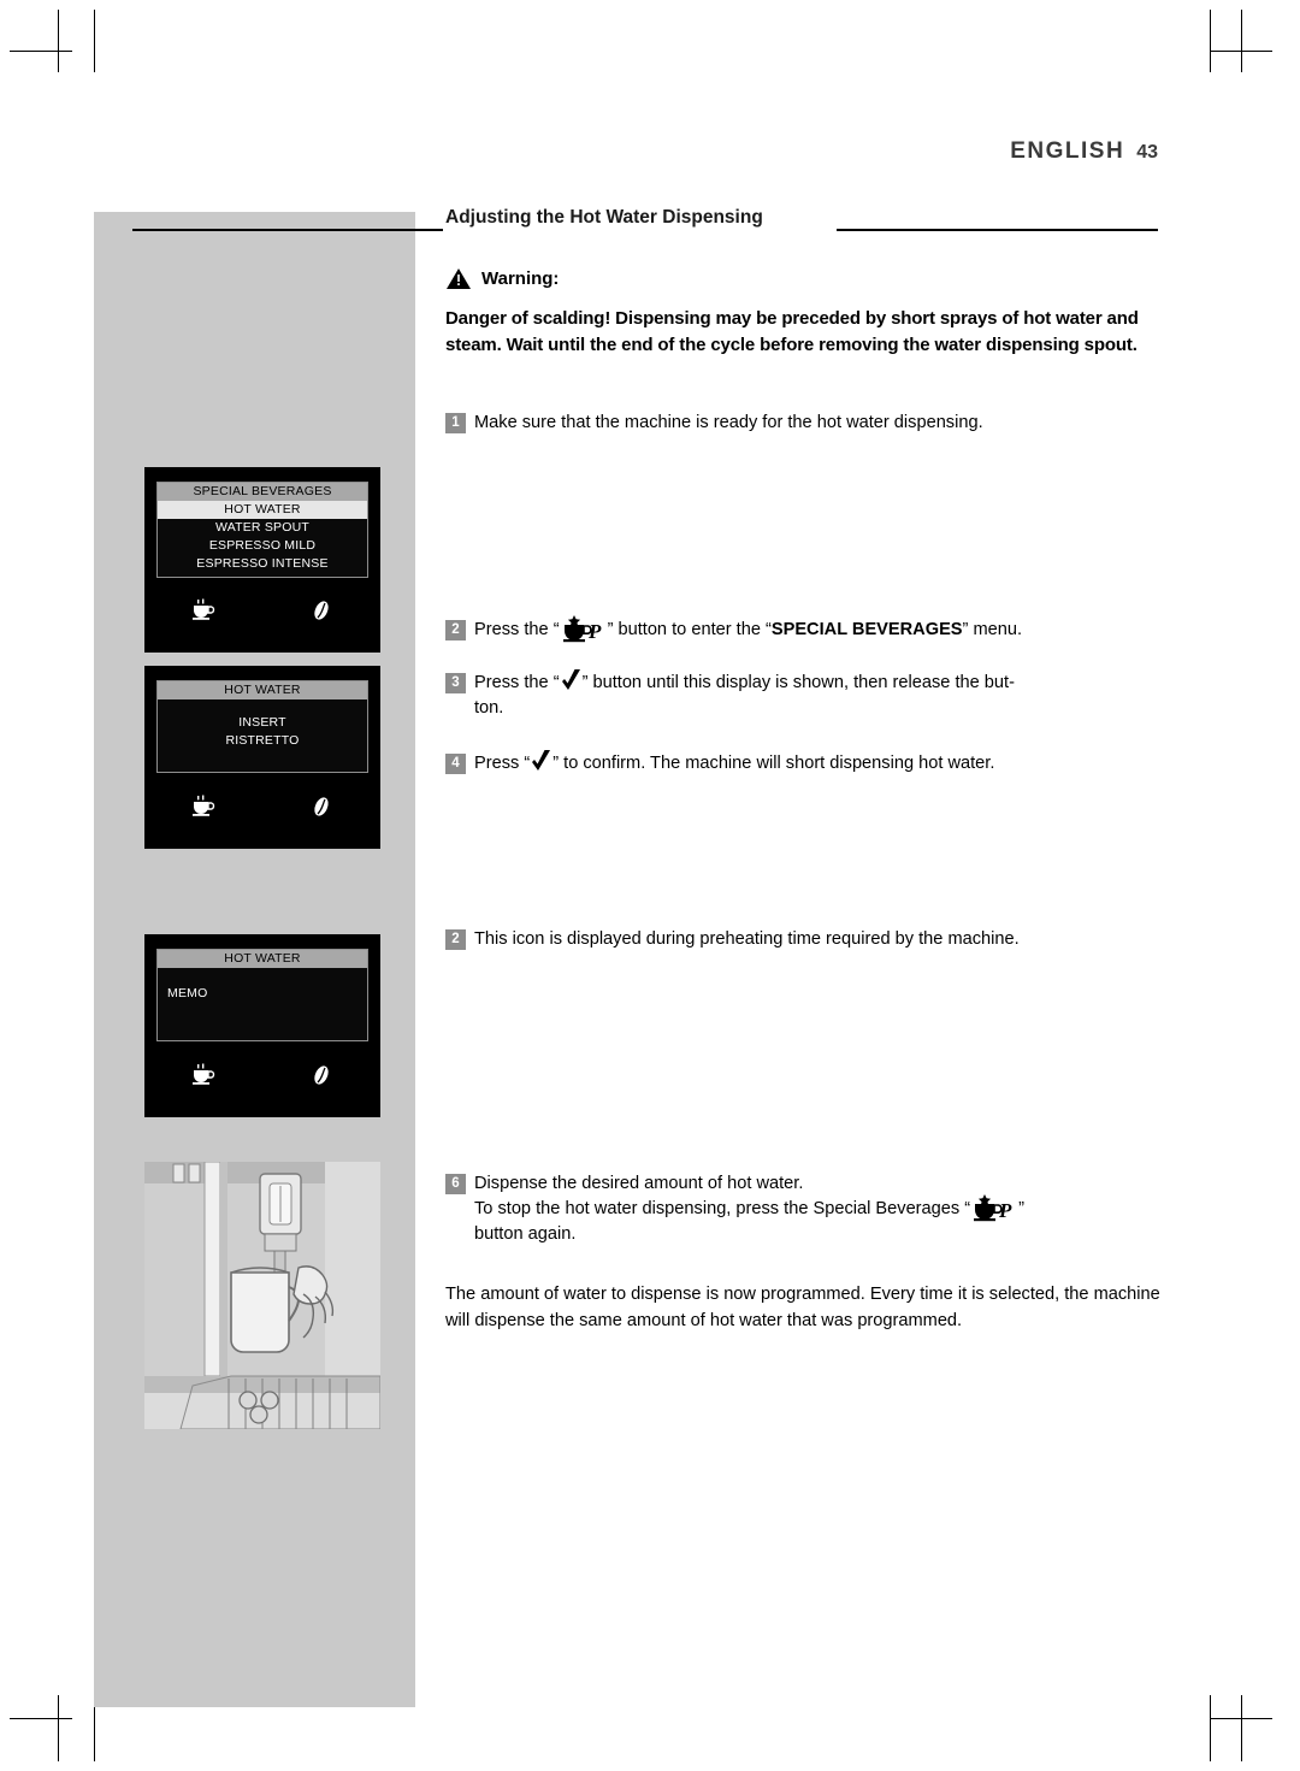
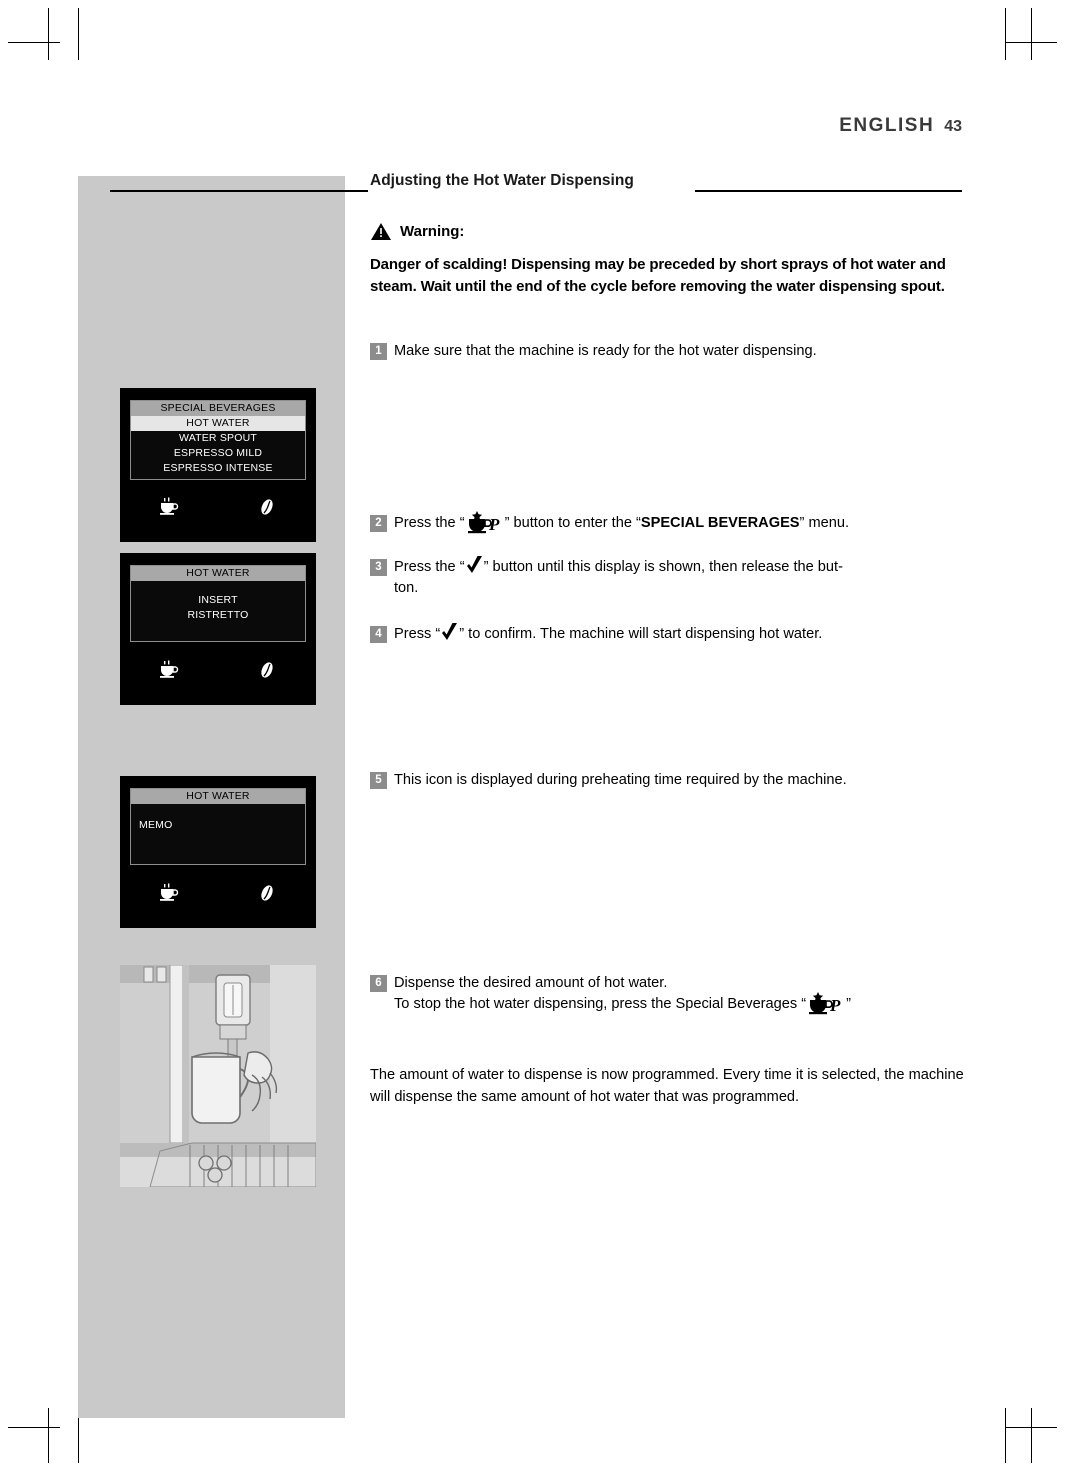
  ENGLISH 43
  Adjusting the Hot Water Dispensing
  Warning:
  Danger of scalding! Dispensing may be preceded by short sprays of hot water and steam. Wait until the end of the cycle before removing the water dispensing spout.
  1 Make sure that the machine is ready for the hot water dispensing.
  2 Press the “
  P
  ” button to enter the “SPECIAL BEVERAGES” menu.
  3 Press the “ ” button until this display is shown, then release the but-
  ton.
- 4 Press “ ” to confirm. The machine will short dispensing hot water.
+ 4 Press “ ” to confirm. The machine will start dispensing hot water.
- 2 This icon is displayed during preheating time required by the machine.
+ 5 This icon is displayed during preheating time required by the machine.
  6 Dispense the desired amount of hot water.
  To stop the hot water dispensing, press the Special Beverages “
  P
  ”
- button again.
  The amount of water to dispense is now programmed. Every time it is selected, the machine will dispense the same amount of hot water that was programmed.
  SPECIAL BEVERAGES
  HOT WATER
  WATER SPOUT
  ESPRESSO MILD
  ESPRESSO INTENSE
  HOT WATER
  INSERT
  RISTRETTO
  HOT WATER
  MEMO
